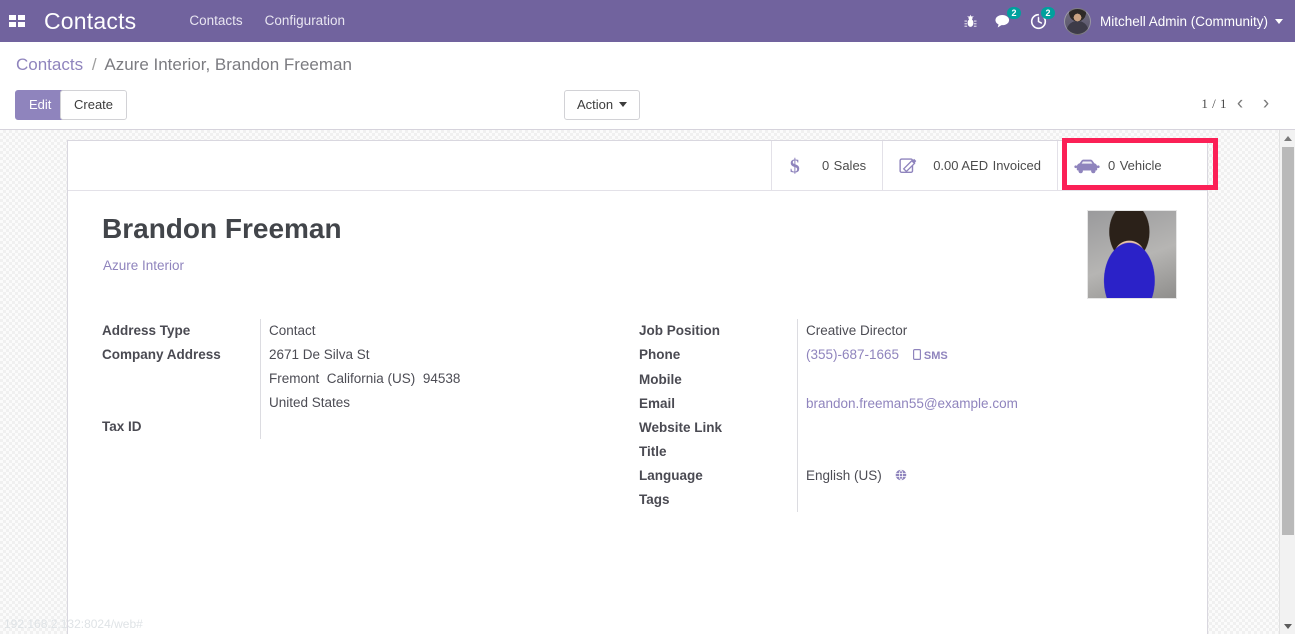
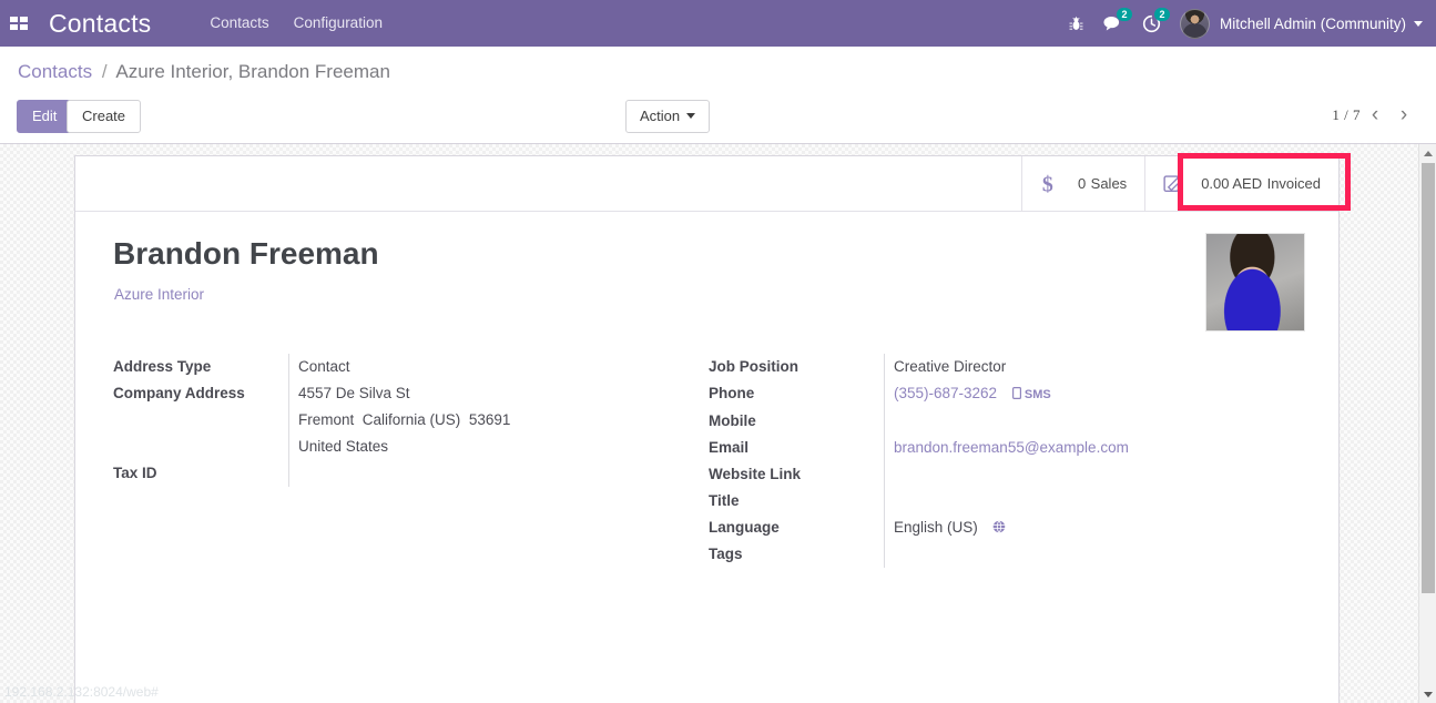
  Contacts
  Contacts
  Configuration
  2
  2
  Mitchell Admin (Community)
  Contacts / Azure Interior, Brandon Freeman
  Edit
  Create
  Action
- 1 / 1
+ 1 / 7
  ‹
  ›
  $
  0 Sales
  0.00 AED Invoiced
- 0 Vehicle
  Brandon Freeman
  Azure Interior
  Address Type
  Contact
  Company Address
- 2671 De Silva St
+ 4557 De Silva St
- Fremont California (US) 94538
+ Fremont California (US) 53691
  United States
  Tax ID
  Job Position
  Creative Director
  Phone
- (355)-687-1665 SMS
+ (355)-687-3262 SMS
  Mobile
  Email
  brandon.freeman55@example.com
  Website Link
  Title
  Language
  English (US)
  Tags
  192.168.2.132:8024/web#
